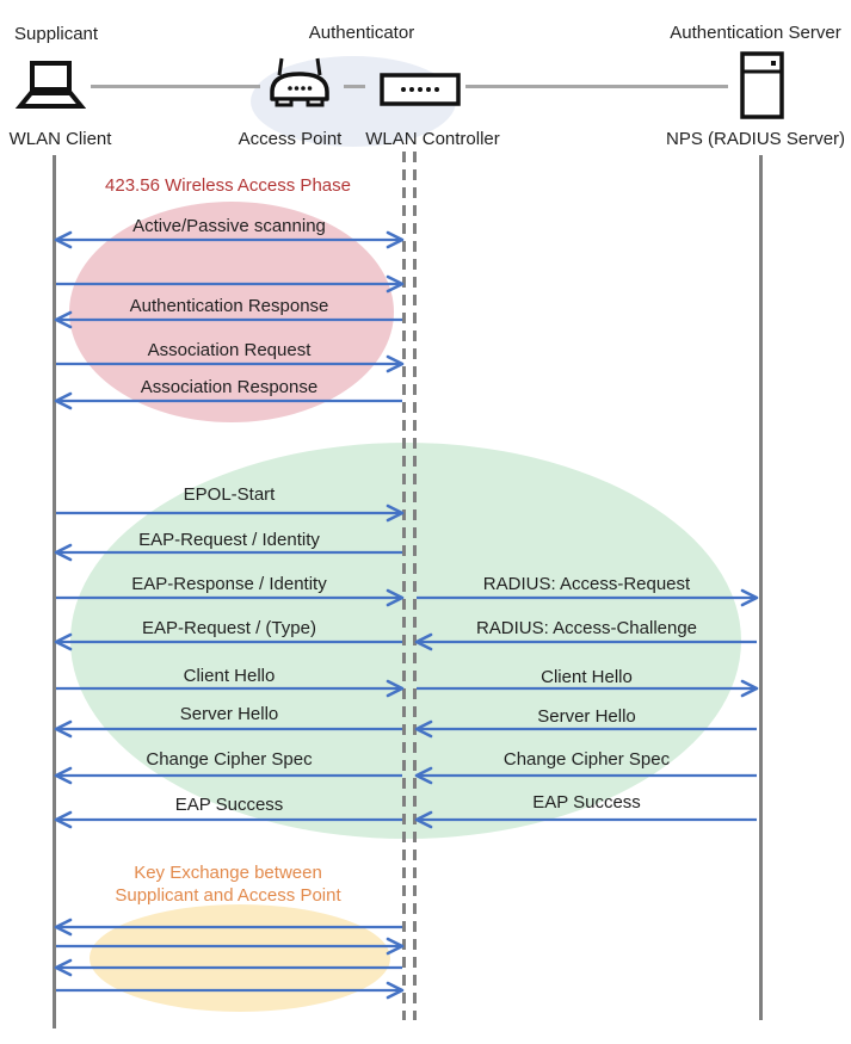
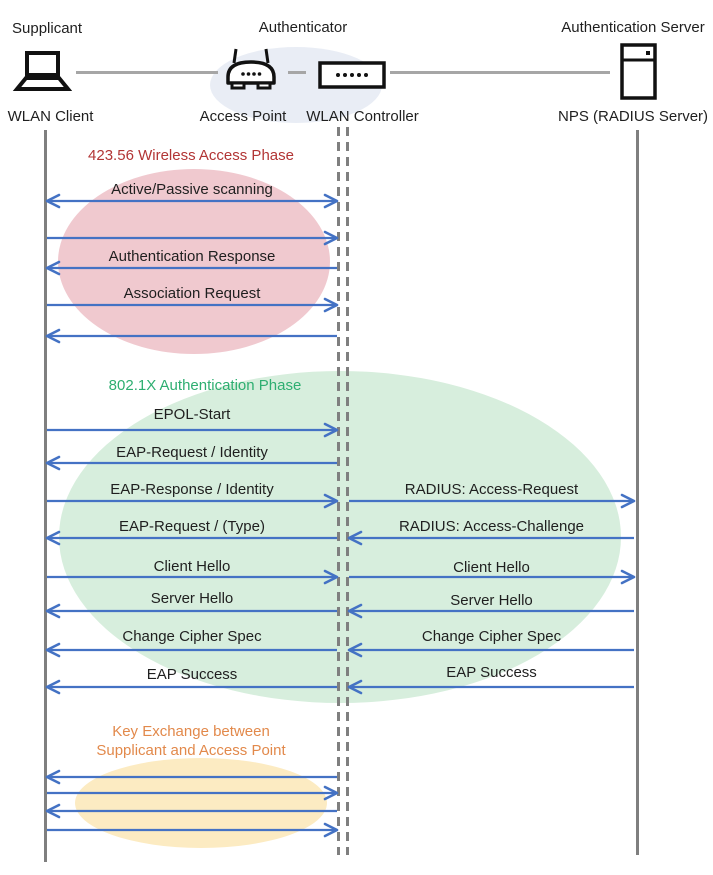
  Supplicant
  Authenticator
  Authentication Server
  WLAN Client
  Access Point
  WLAN Controller
  NPS (RADIUS Server)
  423.56 Wireless Access Phase
+ 802.1X Authentication Phase
  Key Exchange between
  Supplicant and Access Point
  Active/Passive scanning
  Authentication Response
  Association Request
- Association Response
  EPOL-Start
  EAP-Request / Identity
  EAP-Response / Identity
  RADIUS: Access-Request
  EAP-Request / (Type)
  RADIUS: Access-Challenge
  Client Hello
  Client Hello
  Server Hello
  Server Hello
  Change Cipher Spec
  Change Cipher Spec
  EAP Success
  EAP Success
